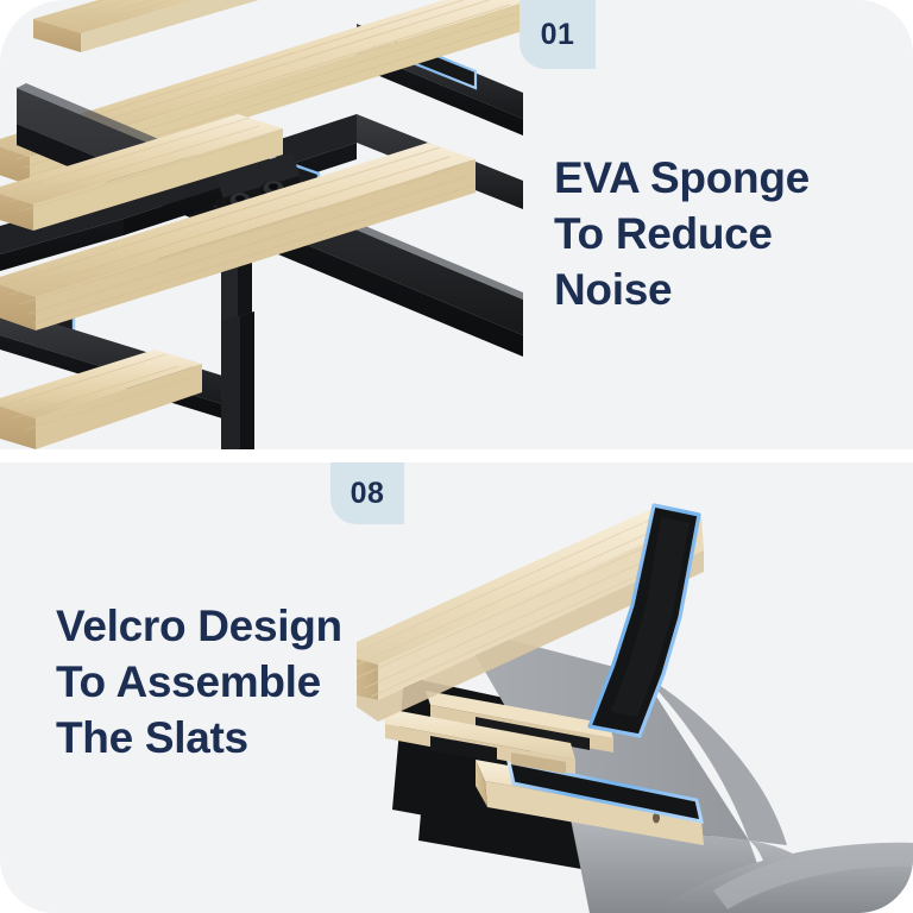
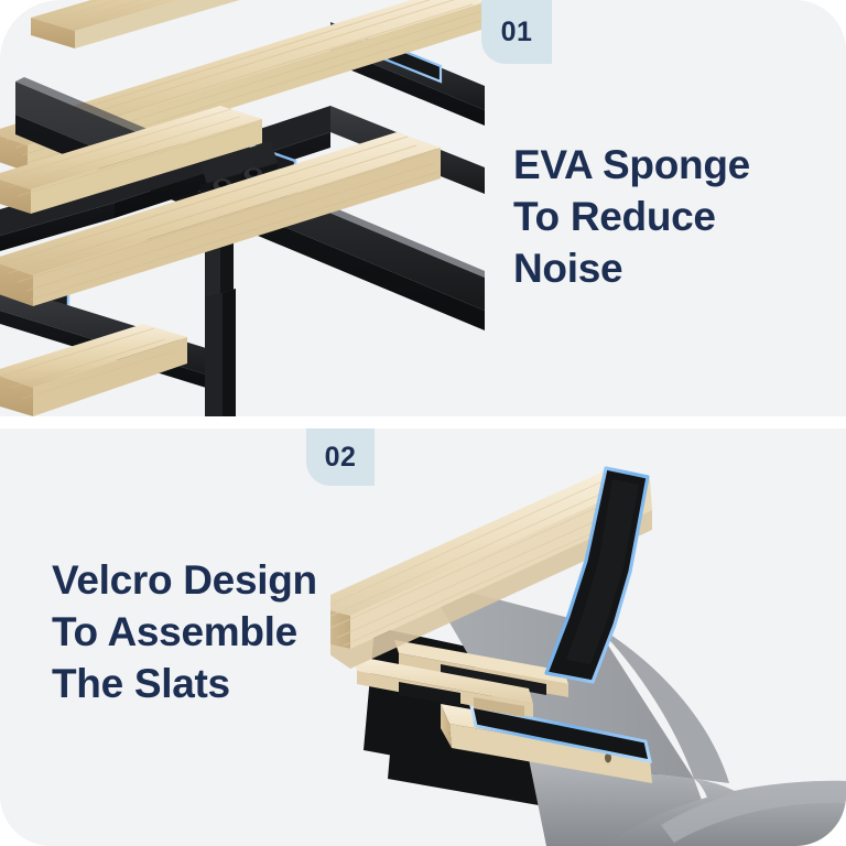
  01
  EVA Sponge
  To Reduce
  Noise
- 08
+ 02
  Velcro Design
  To Assemble
  The Slats
